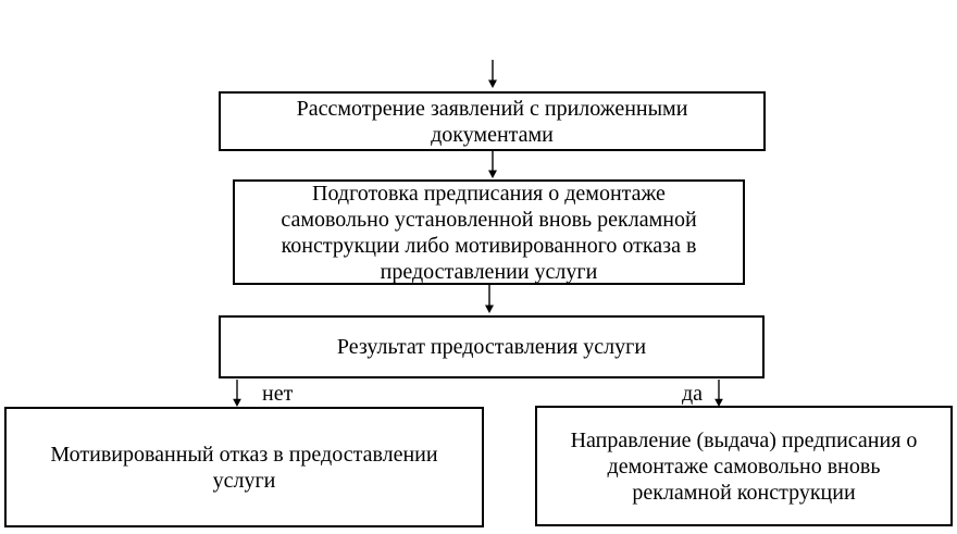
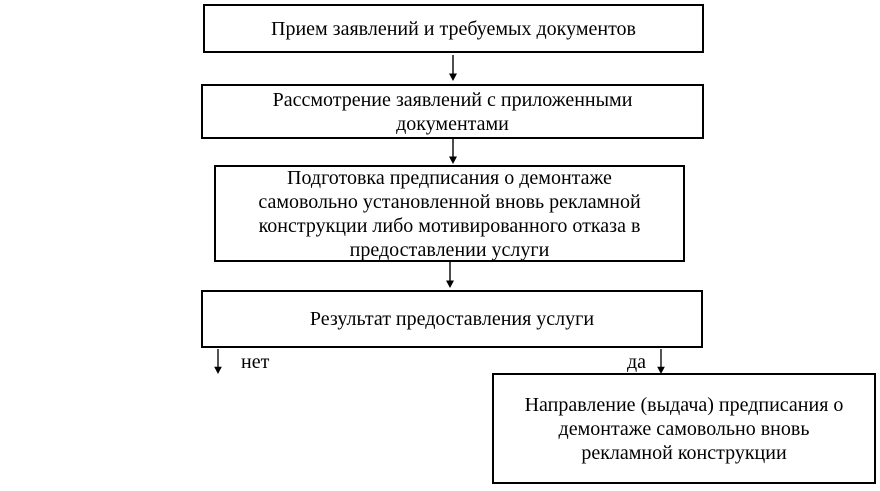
+ Прием заявлений и требуемых документов
  Рассмотрение заявлений с приложенными
  документами
  Подготовка предписания о демонтаже
  самовольно установленной вновь рекламной
  конструкции либо мотивированного отказа в
  предоставлении услуги
  Результат предоставления услуги
  нет
  да
- Мотивированный отказ в предоставлении
- услуги
  Направление (выдача) предписания о
  демонтаже самовольно вновь
  рекламной конструкции
